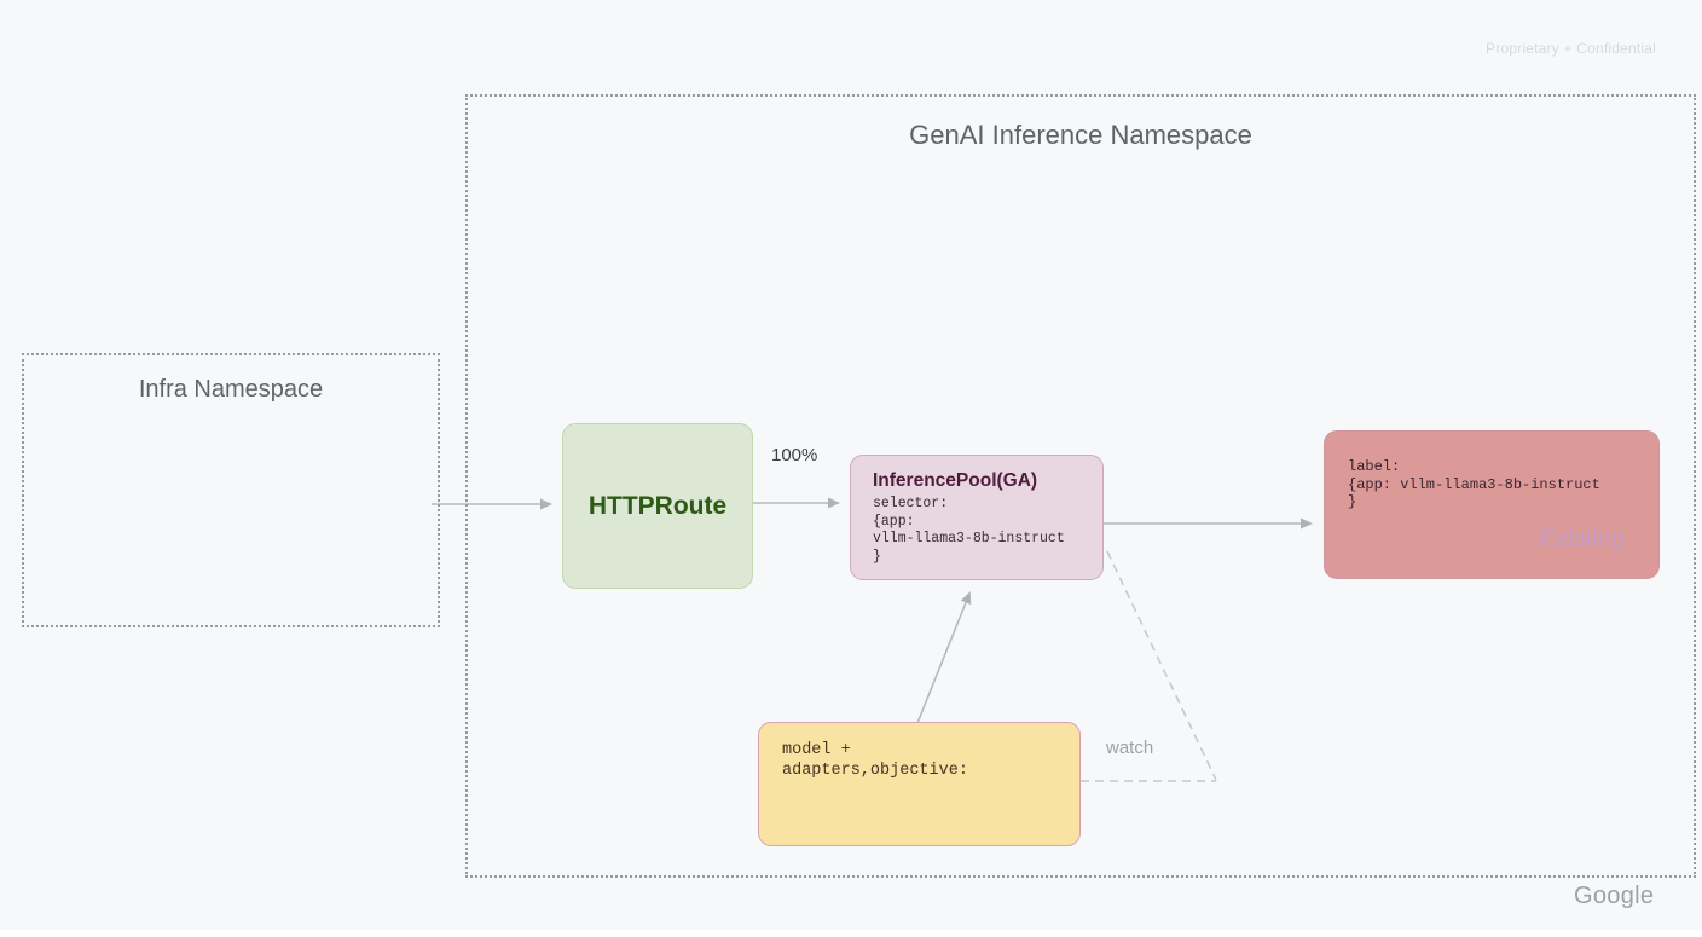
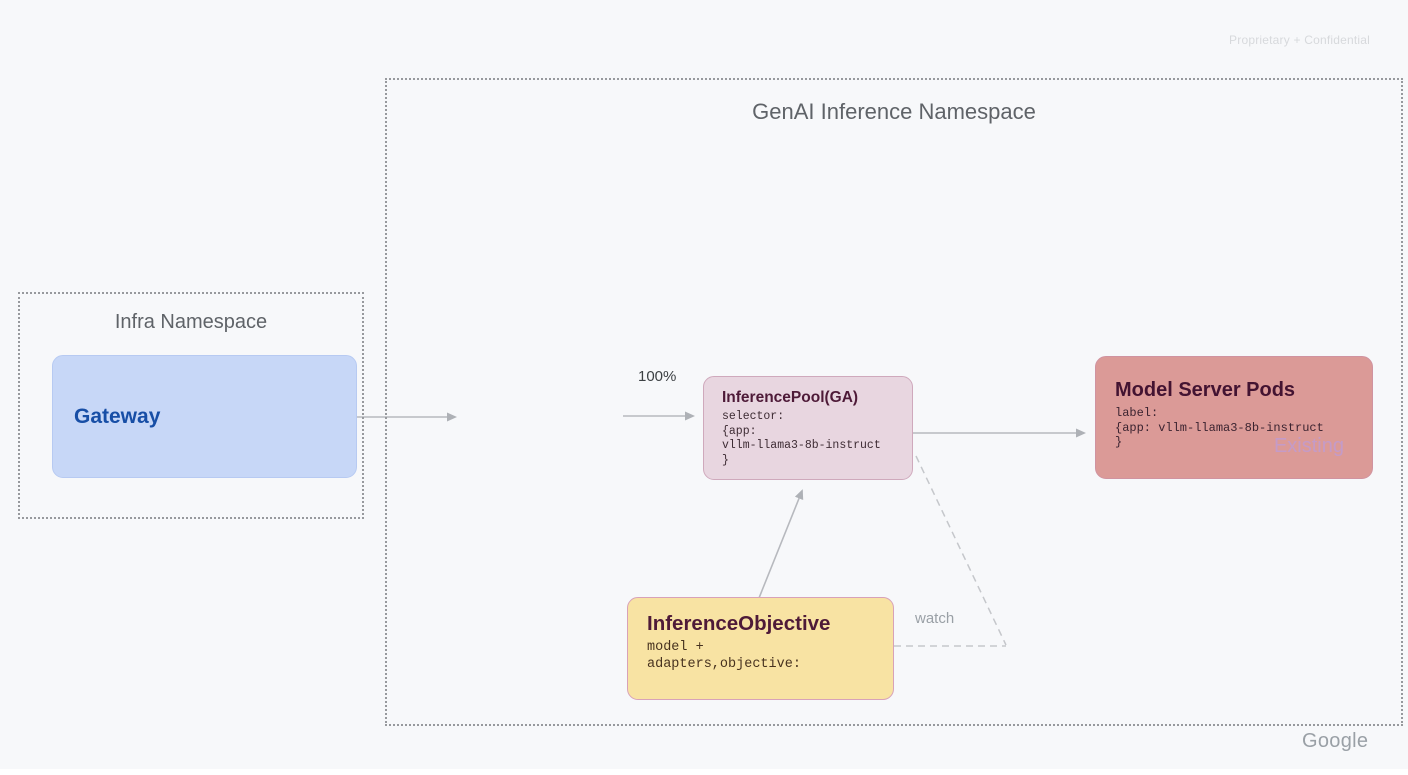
  Proprietary + Confidential
  Infra Namespace
+ Gateway
  GenAI Inference Namespace
- HTTPRoute
  100%
  InferencePool(GA)
  selector:
  {app:
  vllm-llama3-8b-instruct
  }
+ Model Server Pods
  label:
  {app: vllm-llama3-8b-instruct
  }
  Existing
+ InferenceObjective
  model +
  adapters,objective:
  watch
  Google
